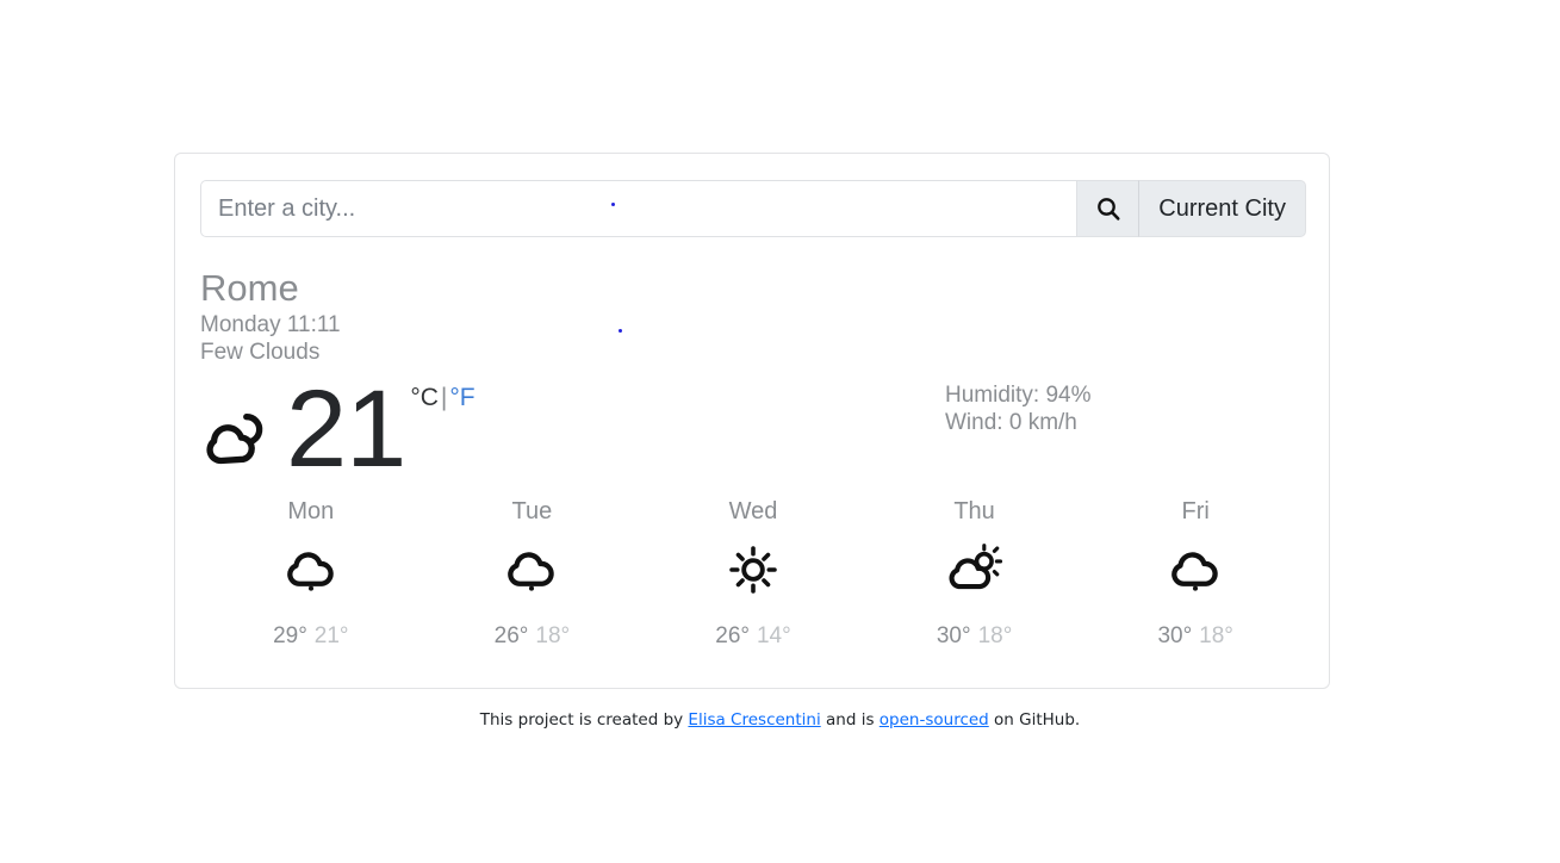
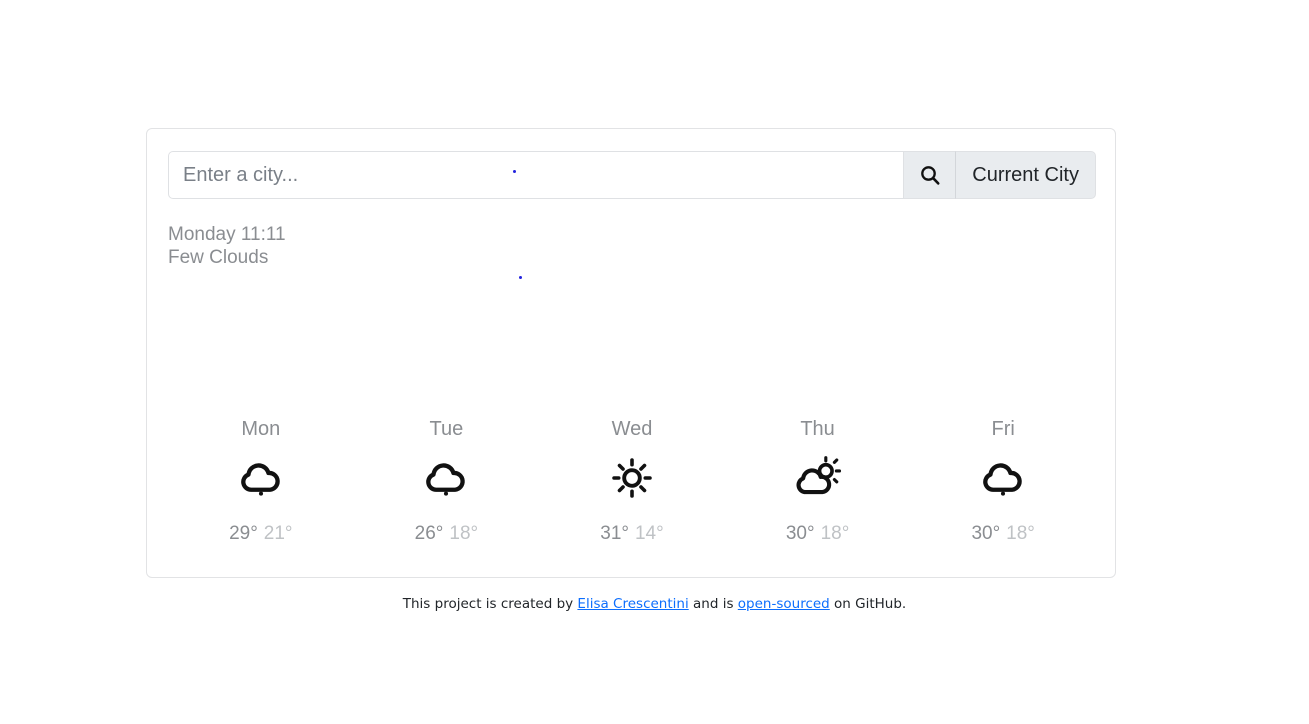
  Enter a city...
  Current City
- Rome
  Monday 11:11
  Few Clouds
- 21
- °C|°F
- Humidity: 94%
- Wind: 0 km/h
  Mon
  29° 21°
  Tue
  26° 18°
  Wed
- 26° 14°
+ 31° 14°
  Thu
  30° 18°
  Fri
  30° 18°
  This project is created by Elisa Crescentini and is open-sourced on GitHub.
